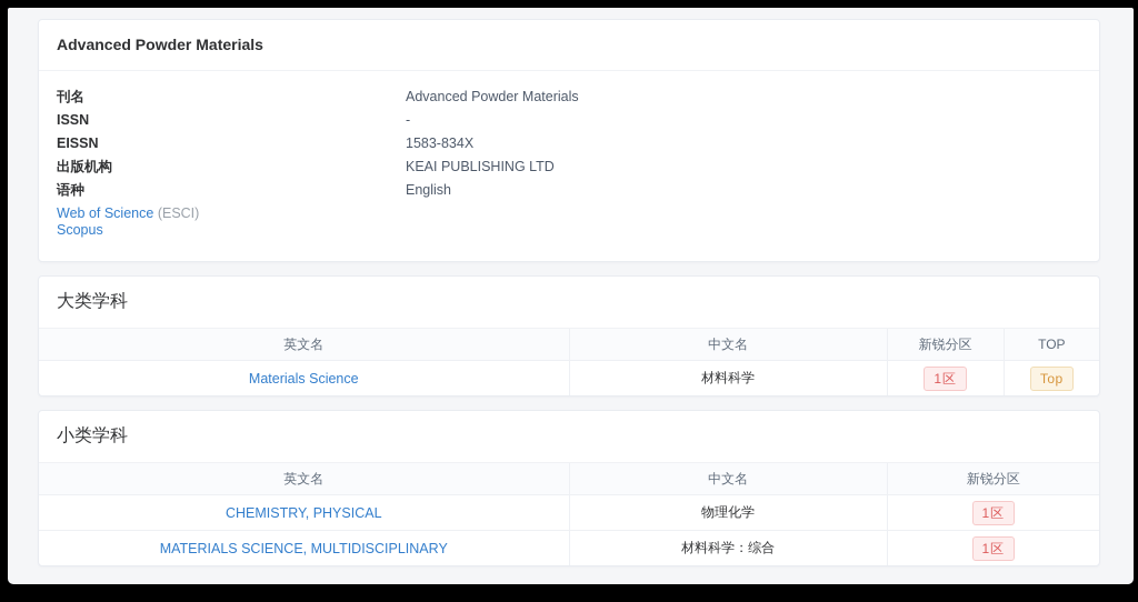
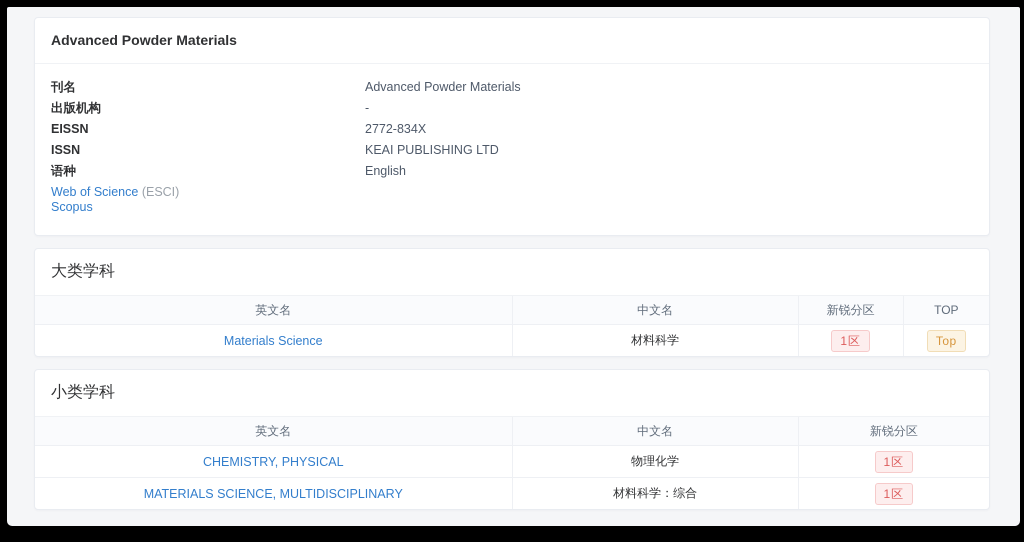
  Advanced Powder Materials
  刊名
  Advanced Powder Materials
- ISSN
+ 出版机构
  -
  EISSN
- 1583-834X
+ 2772-834X
- 出版机构
+ ISSN
  KEAI PUBLISHING LTD
  语种
  English
  Web of Science (ESCI)
  Scopus
  大类学科
  英文名	中文名	新锐分区	TOP
  Materials Science	材料科学	1区	Top
  小类学科
  英文名	中文名	新锐分区
  CHEMISTRY, PHYSICAL	物理化学	1区
  MATERIALS SCIENCE, MULTIDISCIPLINARY	材料科学：综合	1区
